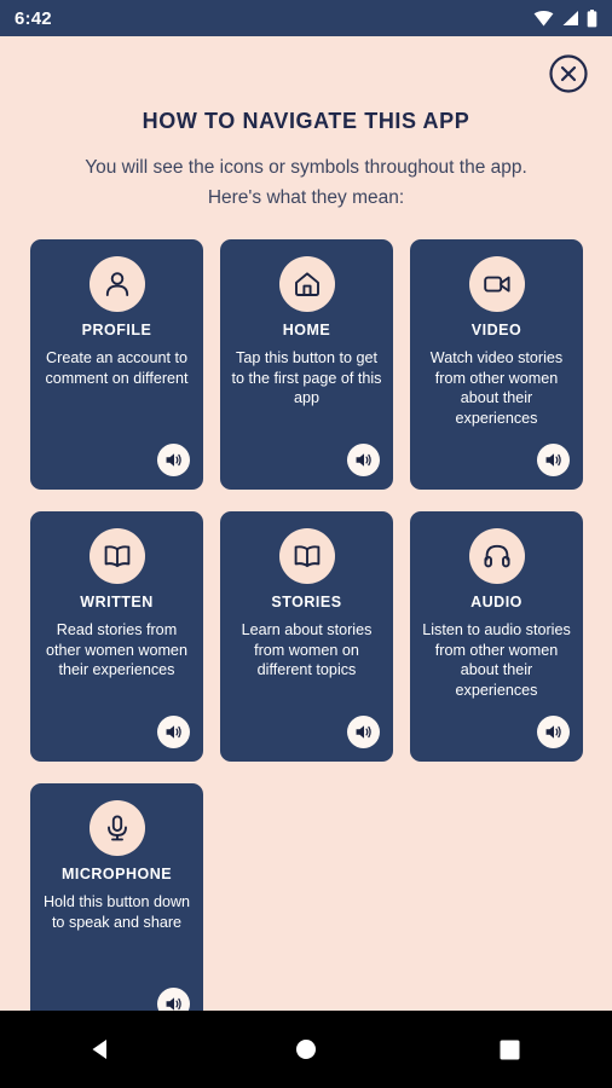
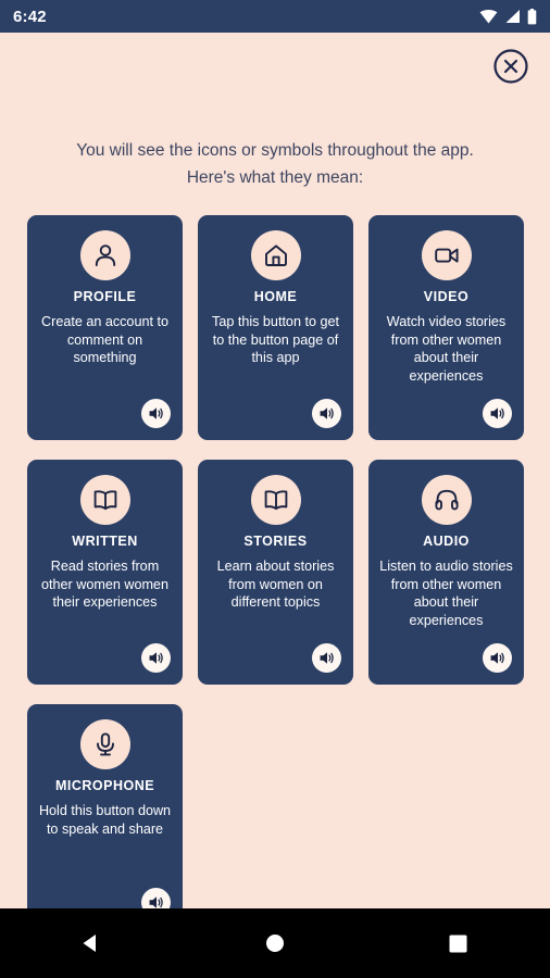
  6:42
- HOW TO NAVIGATE THIS APP
  You will see the icons or symbols throughout the app. Here's what they mean:
  PROFILE
- Create an account to comment on different
+ Create an account to comment on something
  HOME
- Tap this button to get to the first page of this app
+ Tap this button to get to the button page of this app
  VIDEO
  Watch video stories from other women about their experiences
  WRITTEN
  Read stories from other women women their experiences
  STORIES
  Learn about stories from women on different topics
  AUDIO
  Listen to audio stories from other women about their experiences
  MICROPHONE
  Hold this button down to speak and share
